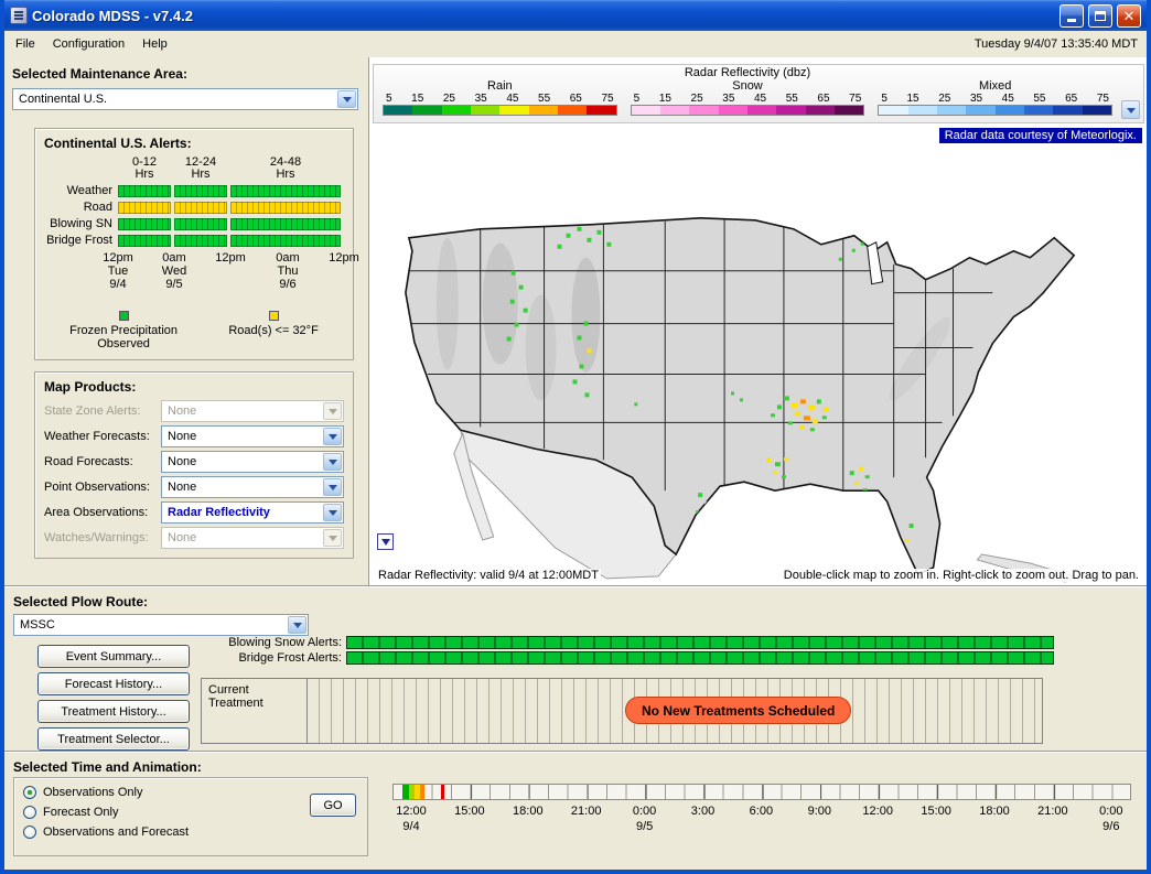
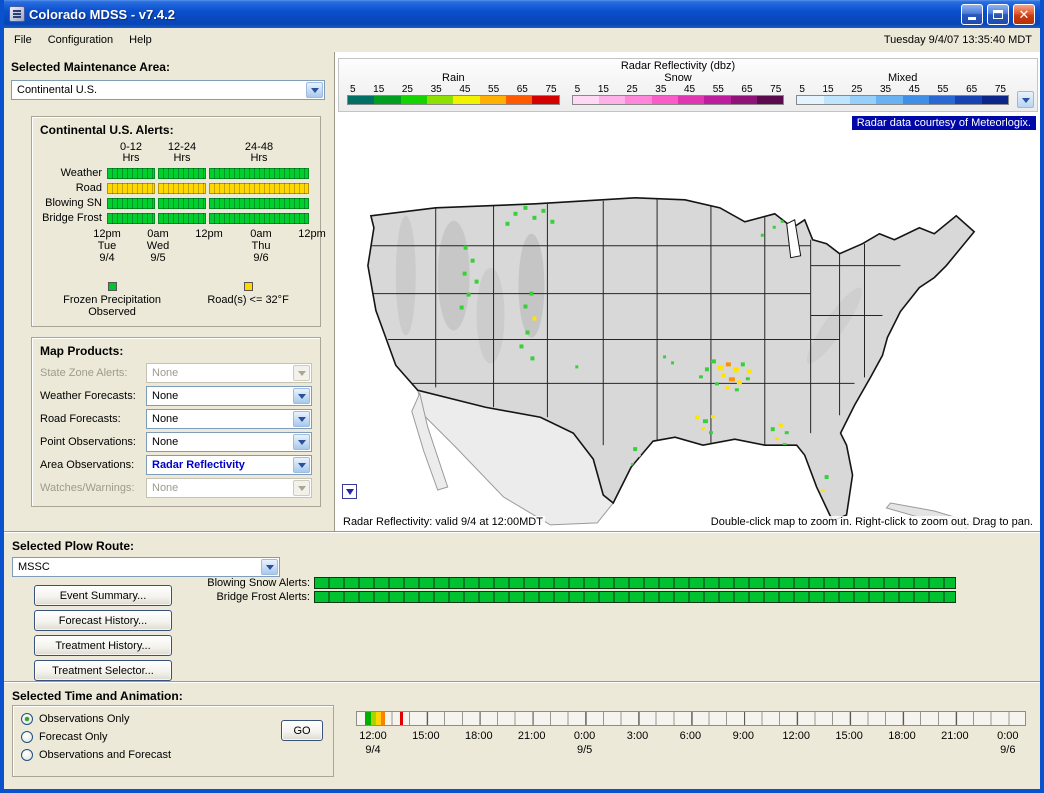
  Colorado MDSS - v7.4.2
  ✕
  File
  Configuration
  Help
  Tuesday 9/4/07 13:35:40 MDT
  Selected Maintenance Area:
  Continental U.S.
  Continental U.S. Alerts:
  0-12
  Hrs
  12-24
  Hrs
  24-48
  Hrs
  Weather
  Road
  Blowing SN
  Bridge Frost
  12pm
  Tue
  9/4
  0am
  Wed
  9/5
  12pm
  0am
  Thu
  9/6
  12pm
  Frozen Precipitation
  Observed
  Road(s) <= 32°F
  Map Products:
  State Zone Alerts:
  None
  Weather Forecasts:
  None
  Road Forecasts:
  None
  Point Observations:
  None
  Area Observations:
  Radar Reflectivity
  Watches/Warnings:
  None
  Radar Reflectivity (dbz)
  Rain
  5
  15
  25
  35
  45
  55
  65
  75
  Snow
  5
  15
  25
  35
  45
  55
  65
  75
  Mixed
  5
  15
  25
  35
  45
  55
  65
  75
  Radar data courtesy of Meteorlogix.
  Radar Reflectivity: valid 9/4 at 12:00MDT
  Double-click map to zoom in. Right-click to zoom out. Drag to pan.
  Selected Plow Route:
  MSSC
  Event Summary...
  Forecast History...
  Treatment History...
  Treatment Selector...
  Blowing Snow Alerts:
  Bridge Frost Alerts:
- Current Treatment
- No New Treatments Scheduled
  Selected Time and Animation:
  Observations Only
  Forecast Only
  Observations and Forecast
  GO
  12:00
  15:00
  18:00
  21:00
  0:00
  3:00
  6:00
  9:00
  12:00
  15:00
  18:00
  21:00
  0:00
  9/4
  9/5
  9/6
